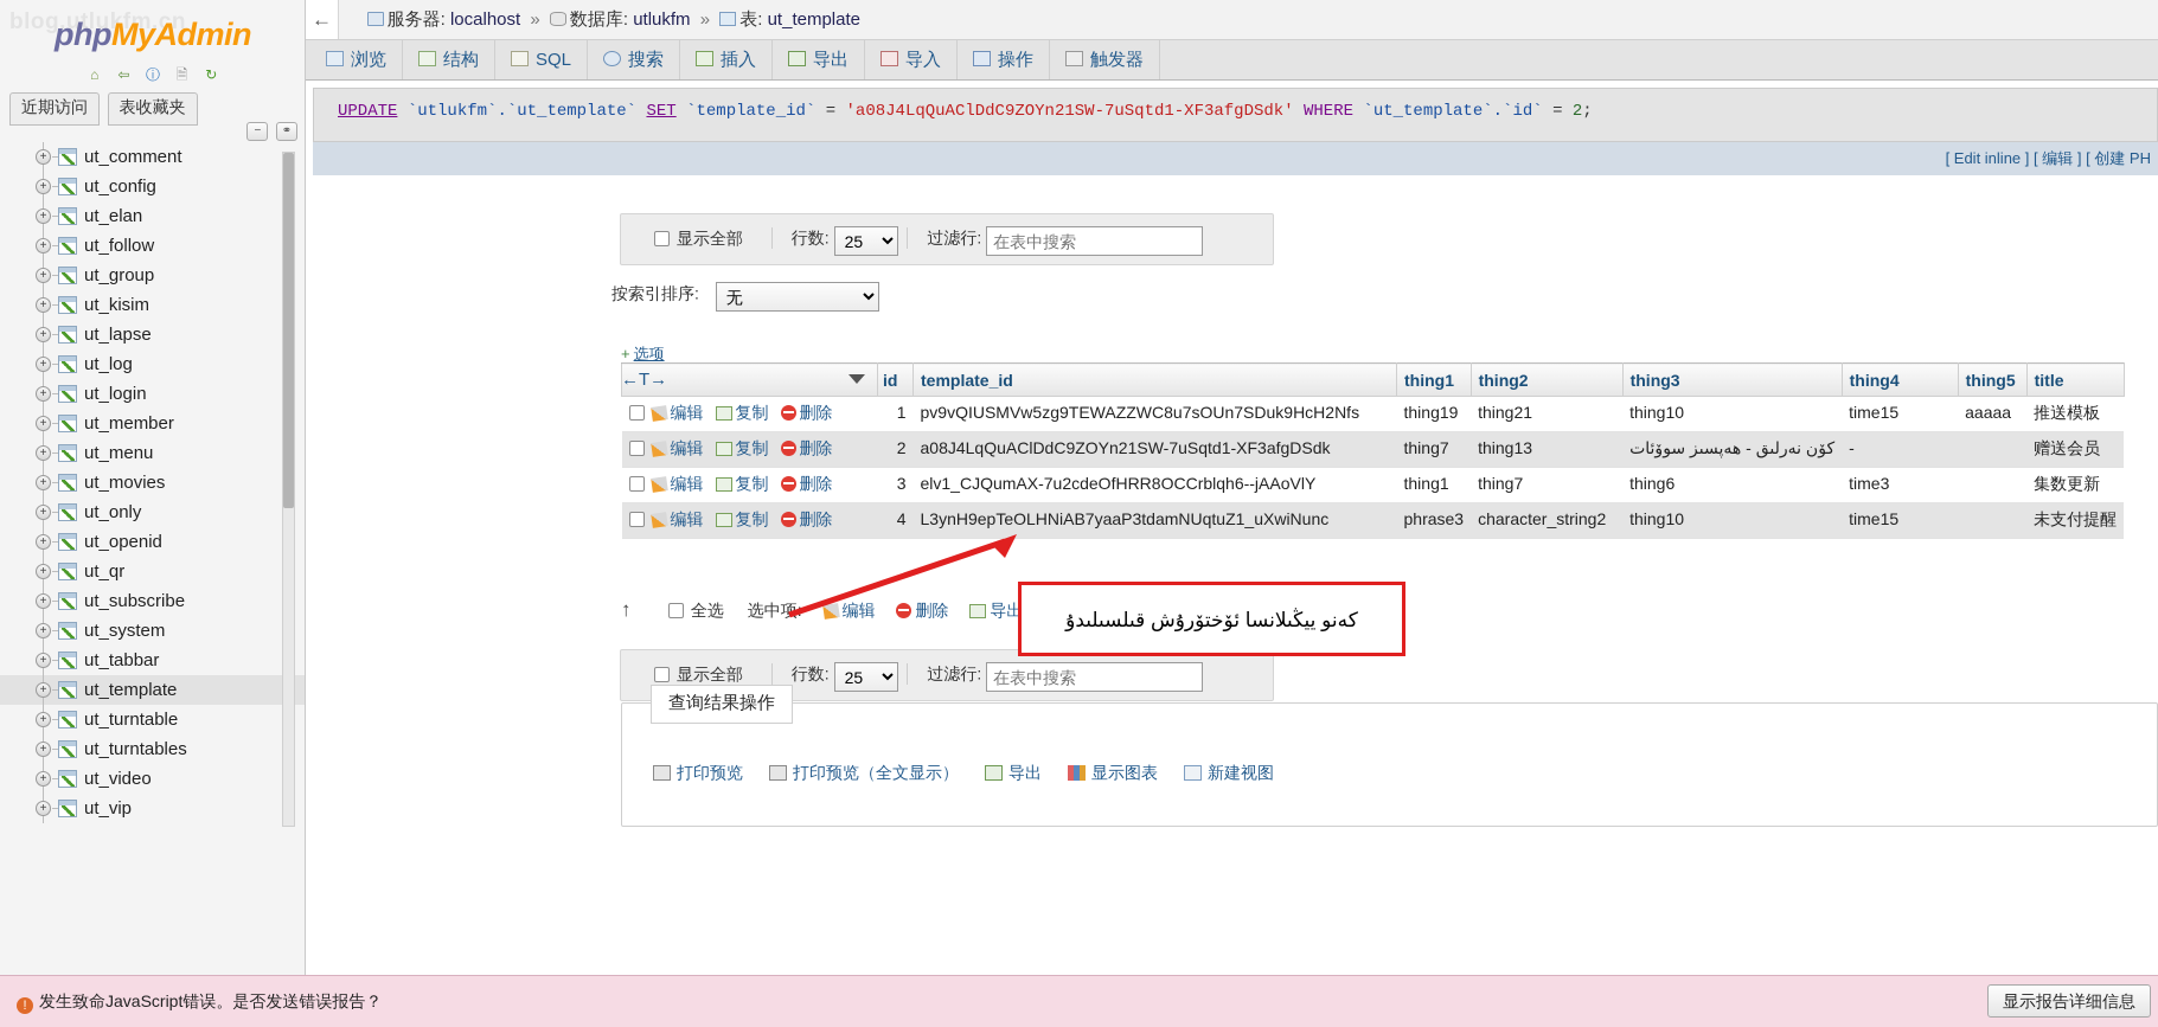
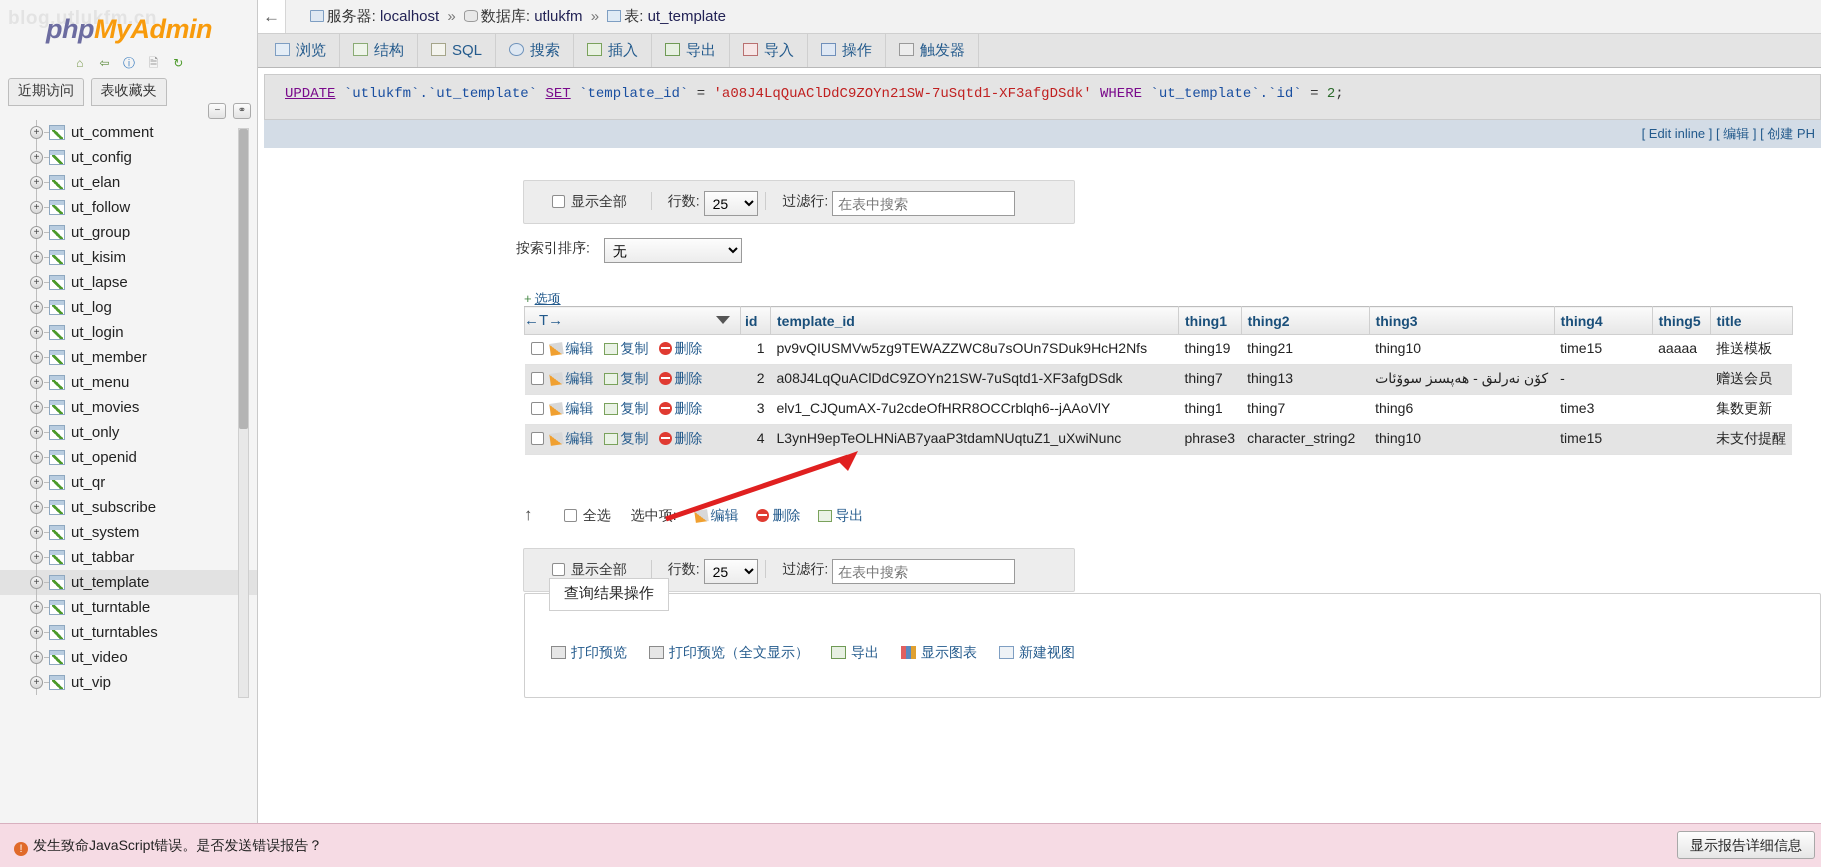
  blog.utlukfm.cn
  phpMyAdmin
  ⌂ ⇦ ⓘ 🗎 ↻
  近期访问 表收藏夹
  − ⚭
  +
  ut_comment
  +
  ut_config
  +
  ut_elan
  +
  ut_follow
  +
  ut_group
  +
  ut_kisim
  +
  ut_lapse
  +
  ut_log
  +
  ut_login
  +
  ut_member
  +
  ut_menu
  +
  ut_movies
  +
  ut_only
  +
  ut_openid
  +
  ut_qr
  +
  ut_subscribe
  +
  ut_system
  +
  ut_tabbar
  +
  ut_template
  +
  ut_turntable
  +
  ut_turntables
  +
  ut_video
  +
  ut_vip
  ← 服务器: localhost » 数据库: utlukfm » 表: ut_template
  浏览 结构 SQL 搜索 插入 导出 导入 操作 触发器
  UPDATE `utlukfm`.`ut_template` SET `template_id` = 'a08J4LqQuAClDdC9ZOYn21SW-7uSqtd1-XF3afgDSdk' WHERE `ut_template`.`id` = 2;
  [ Edit inline ] [ 编辑 ] [ 创建 PH
  显示全部 行数: 25 过滤行: 在表中搜索
  按索引排序: 无
  + 选项
  	id	template_id	thing1	thing2	thing3	thing4	thing5	title
  编辑 复制 删除	1	pv9vQIUSMVw5zg9TEWAZZWC8u7sOUn7SDuk9HcH2Nfs	thing19	thing21	thing10	time15	aaaaa	推送模板
  编辑 复制 删除	2	a08J4LqQuAClDdC9ZOYn21SW-7uSqtd1-XF3afgDSdk	thing7	thing13	كۆن نەرلىق - ھەپسىز سوۆئات	-		赠送会员
  编辑 复制 删除	3	elv1_CJQumAX-7u2cdeOfHRR8OCCrblqh6--jAAoVlY	thing1	thing7	thing6	time3		集数更新
  编辑 复制 删除	4	L3ynH9epTeOLHNiAB7yaaP3tdamNUqtuZ1_uXwiNunc	phrase3	character_string2	thing10	time15		未支付提醒
  ←T→
  ↑ 全选 选中项 编辑 删除 导出
- كەنو ييڭىلانسا ئۆختۆرۇش قىلسىلىدۇ
  显示全部 行数: 25 过滤行: 在表中搜索
  查询结果操作
  打印预览 打印预览（全文显示） 导出 显示图表 新建视图
  ! 发生致命JavaScript错误。是否发送错误报告？
  显示报告详细信息
